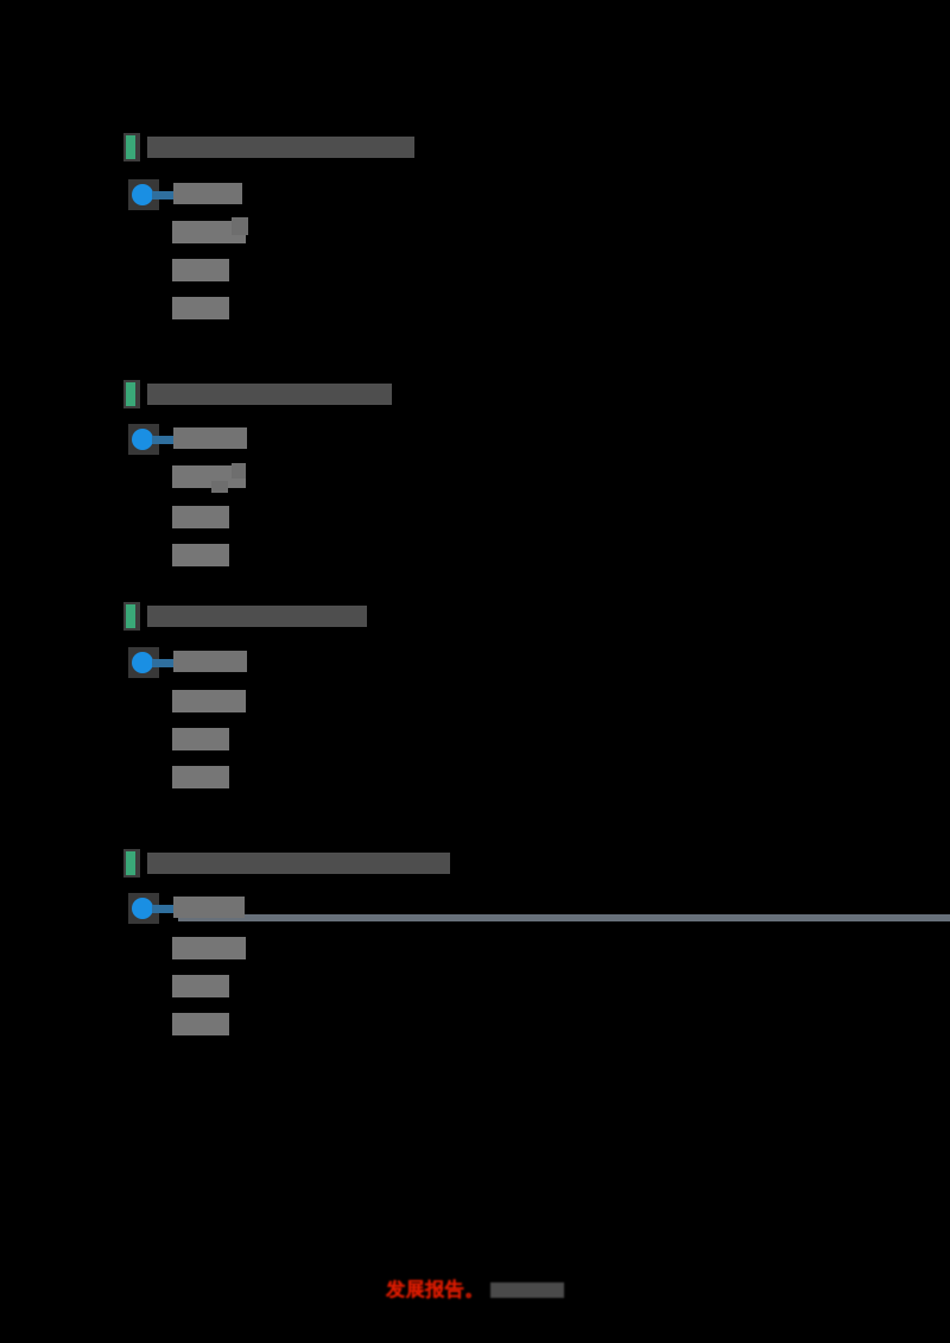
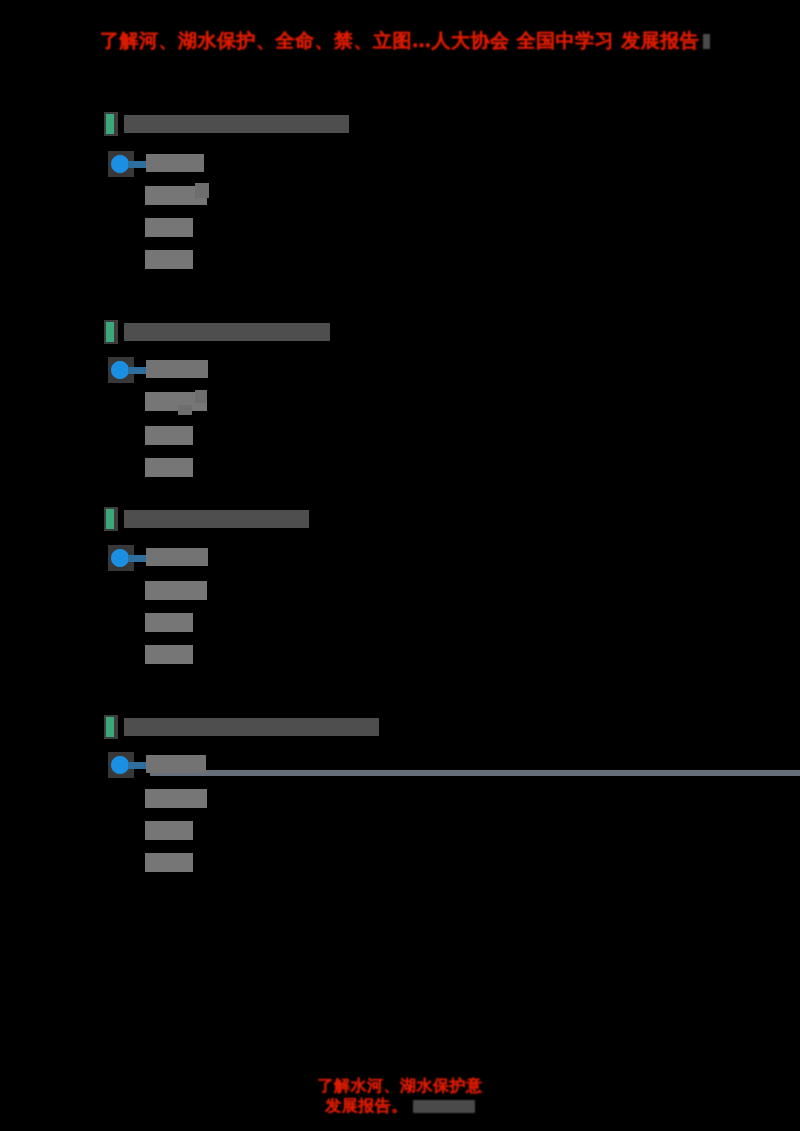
+ 了解河、湖水保护、全命、禁、立图…人大协会 全国中学习 发展报告
+ 了解水河、湖水保护意
  发展报告。
